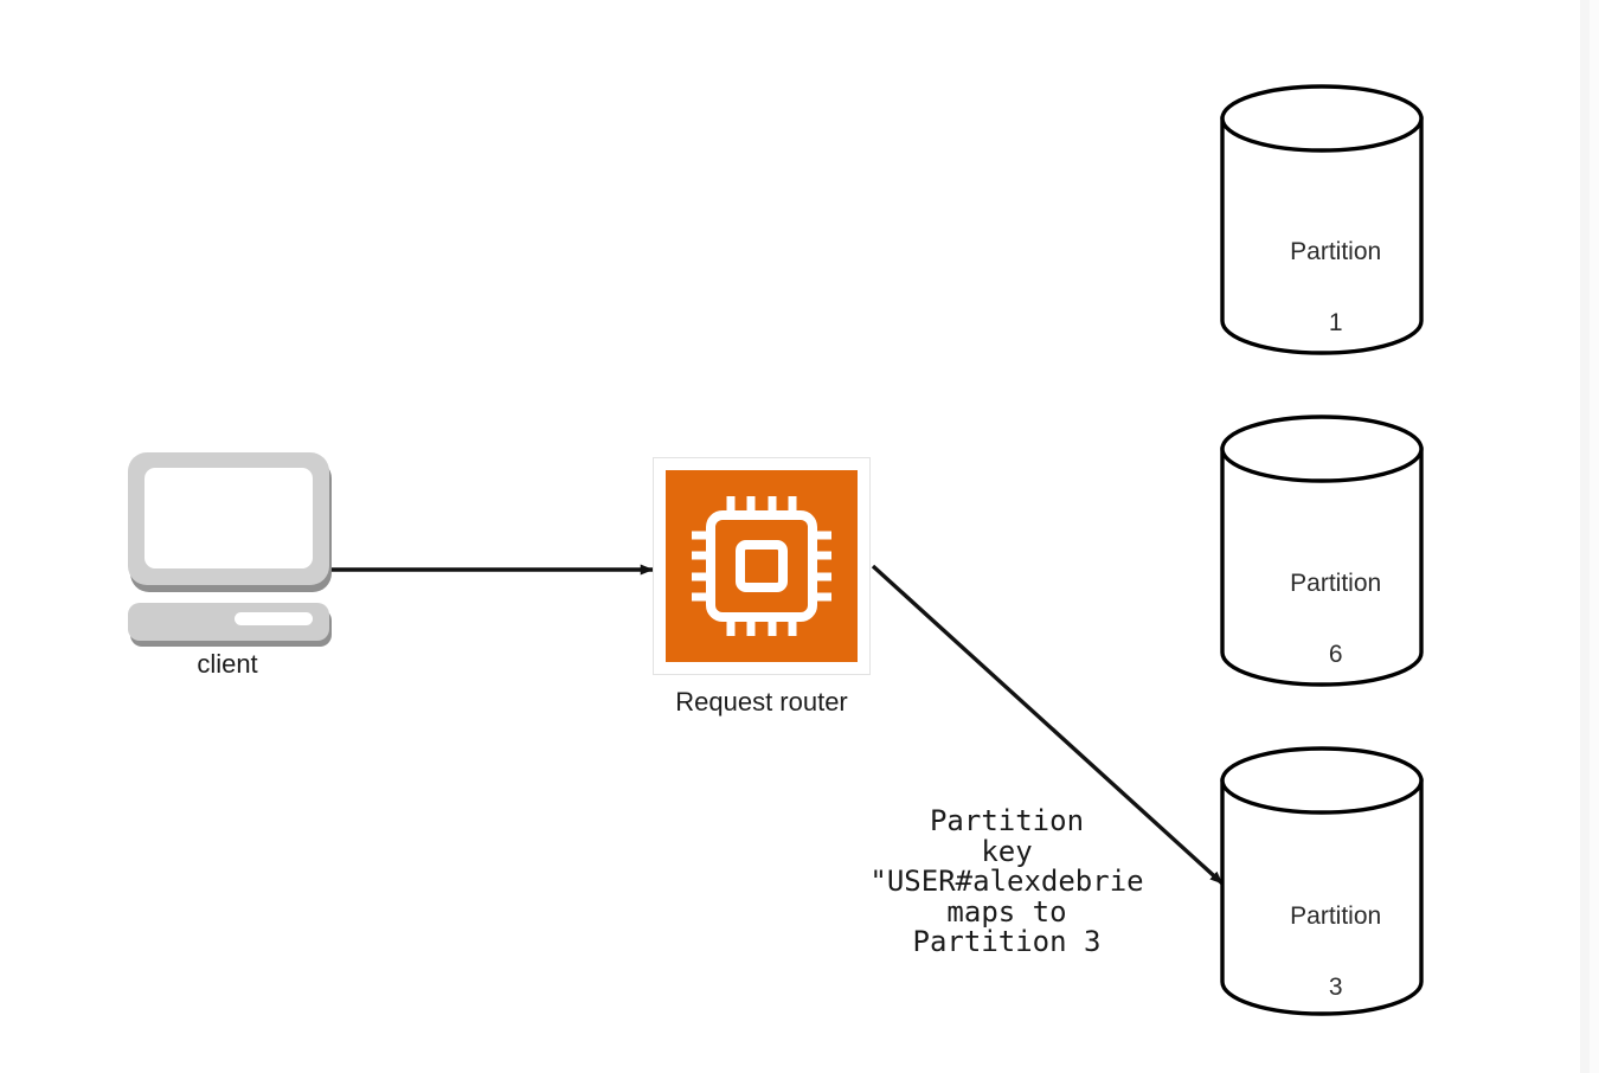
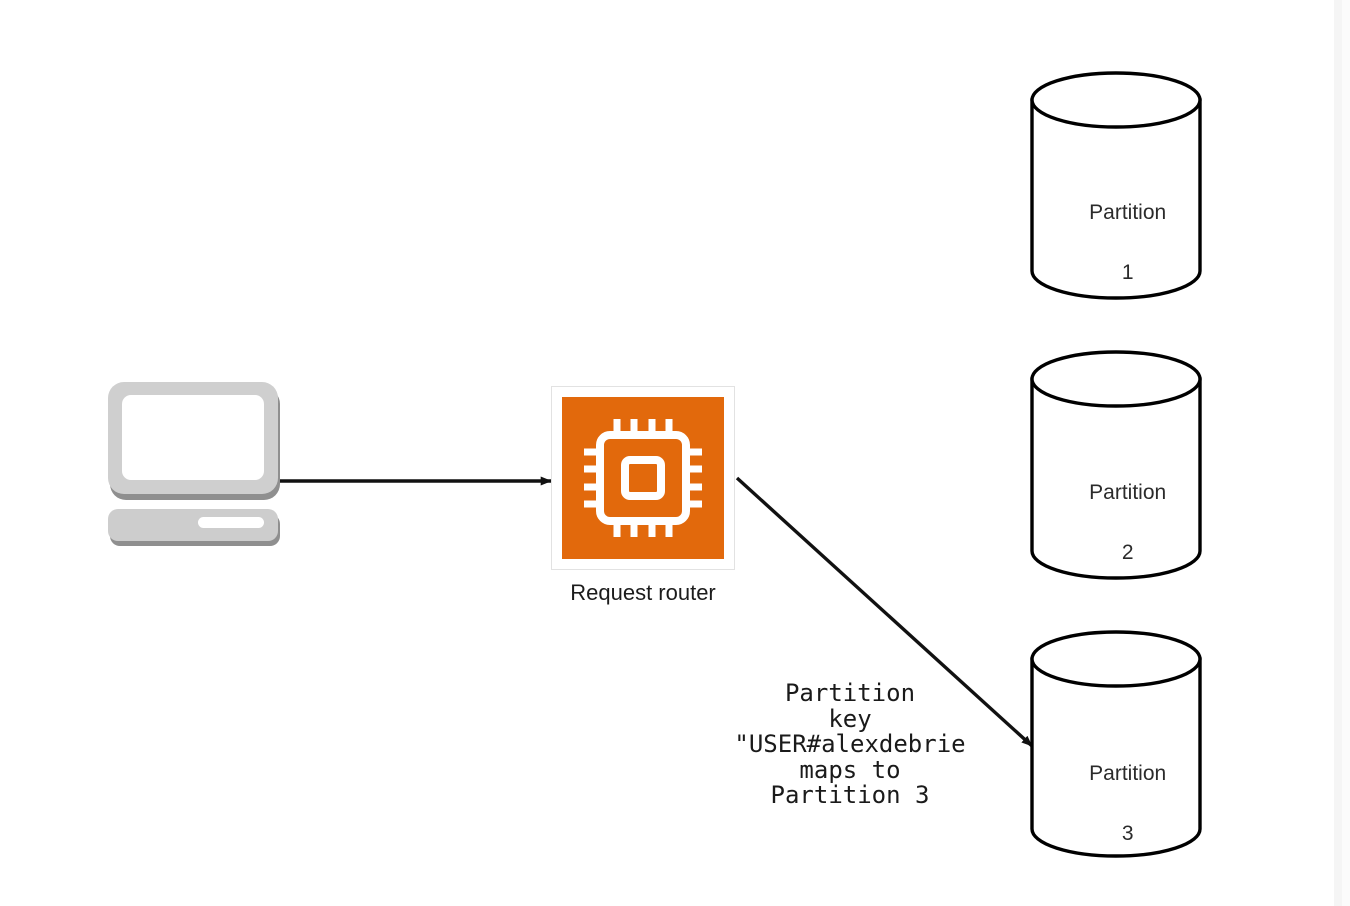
- client
  Request router
  Partition
  key
  "USER#alexdebrie
  maps to
  Partition 3
  Partition
  1
  Partition
- 6
+ 2
  Partition
  3
